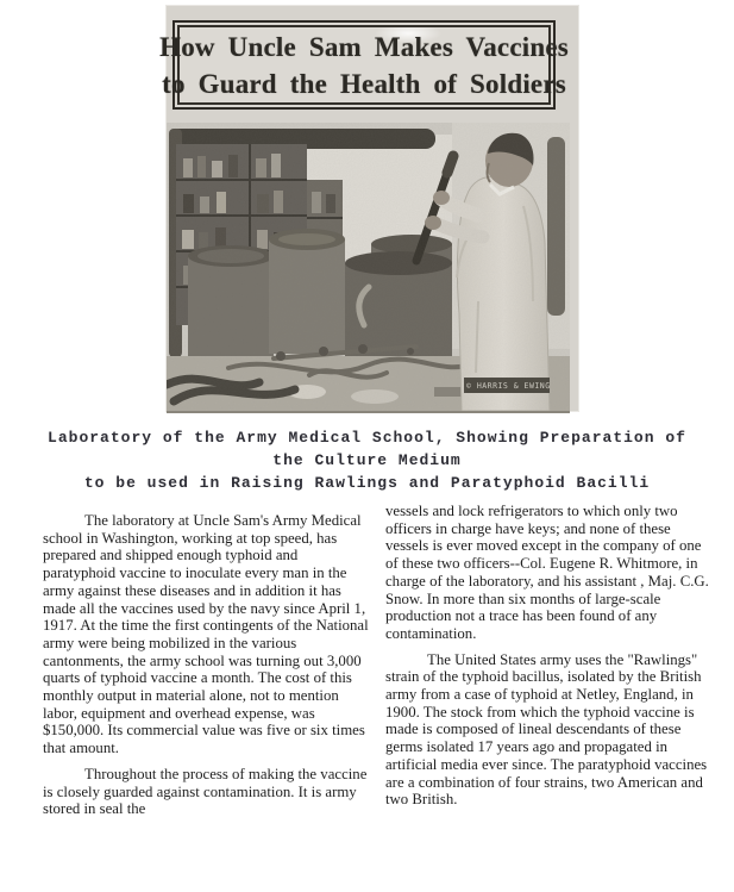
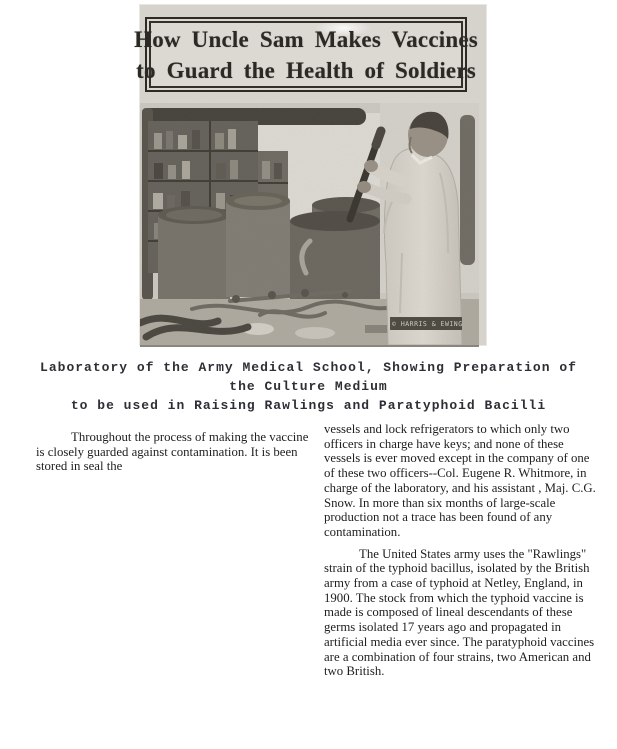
  How Uncle Sam Makes Vaccines
  to Guard the Health of Soldiers
  © HARRIS & EWING
  Laboratory of the Army Medical School, Showing Preparation of
  the Culture Medium
  to be used in Raising Rawlings and Paratyphoid Bacilli
- The laboratory at Uncle Sam's Army Medical school in Washington, working at top speed, has prepared and shipped enough typhoid and paratyphoid vaccine to inoculate every man in the army against these diseases and in addition it has made all the vaccines used by the navy since April 1, 1917. At the time the first contingents of the National army were being mobilized in the various cantonments, the army school was turning out 3,000 quarts of typhoid vaccine a month. The cost of this monthly output in material alone, not to mention labor, equipment and overhead expense, was $150,000. Its commercial value was five or six times that amount.
- Throughout the process of making the vaccine is closely guarded against contamination. It is army stored in seal the
+ Throughout the process of making the vaccine is closely guarded against contamination. It is been stored in seal the
  vessels and lock refrigerators to which only two officers in charge have keys; and none of these vessels is ever moved except in the company of one of these two officers--Col. Eugene R. Whitmore, in charge of the laboratory, and his assistant , Maj. C.G. Snow. In more than six months of large-scale production not a trace has been found of any contamination.
  The United States army uses the "Rawlings" strain of the typhoid bacillus, isolated by the British army from a case of typhoid at Netley, England, in 1900. The stock from which the typhoid vaccine is made is composed of lineal descendants of these germs isolated 17 years ago and propagated in artificial media ever since. The paratyphoid vaccines are a combination of four strains, two American and two British.
